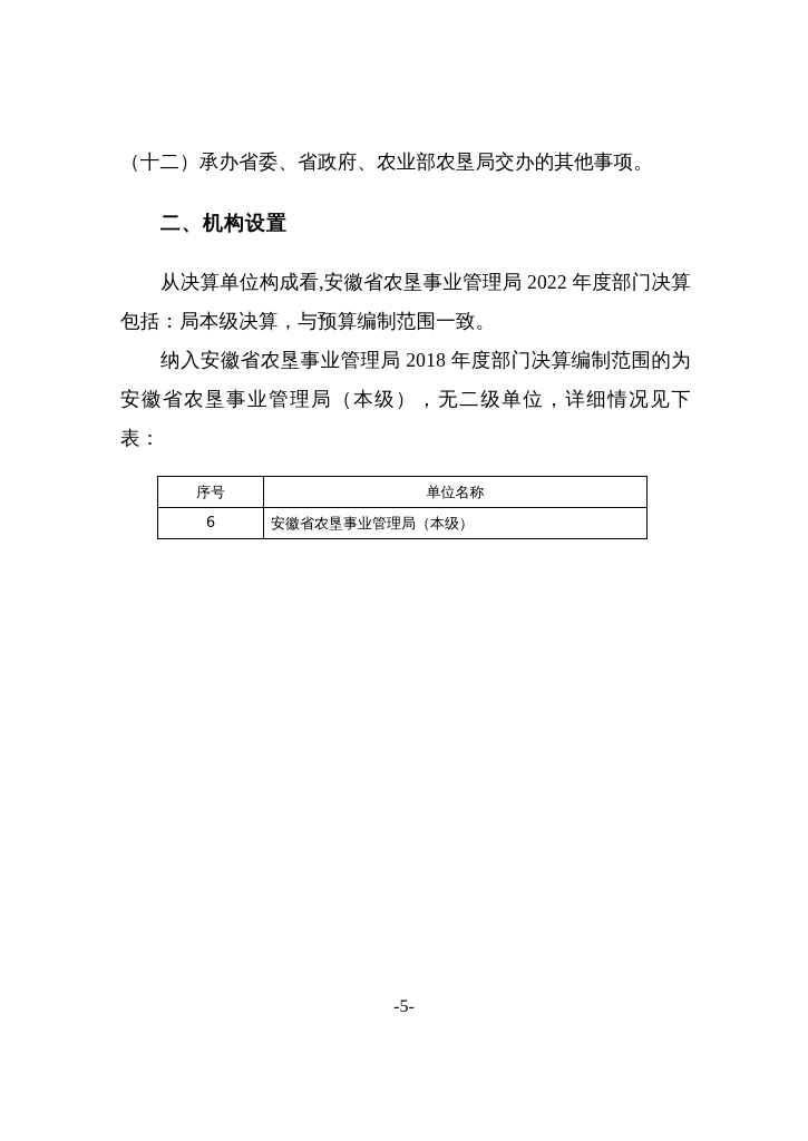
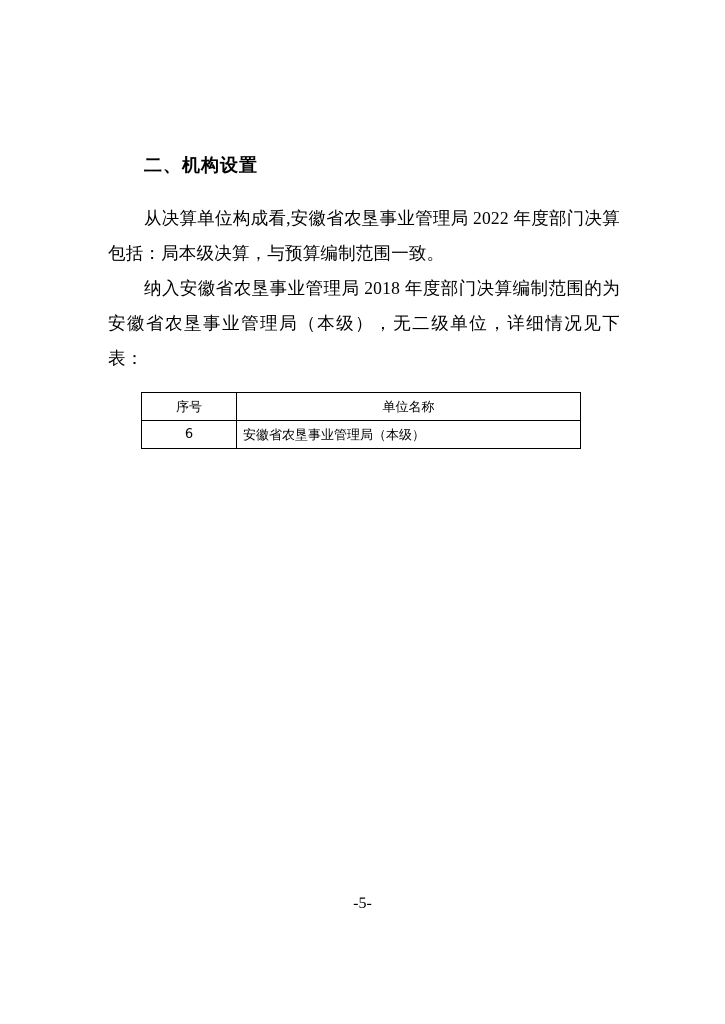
- （十二）承办省委、省政府、农业部农垦局交办的其他事项。
  二、机构设置
  从决算单位构成看,安徽省农垦事业管理局 2022 年度部门决算包括：局本级决算，与预算编制范围一致。
  纳入安徽省农垦事业管理局 2018 年度部门决算编制范围的为安徽省农垦事业管理局（本级），无二级单位，详细情况见下表：
  序号	单位名称
  6	安徽省农垦事业管理局（本级）
  -5-
